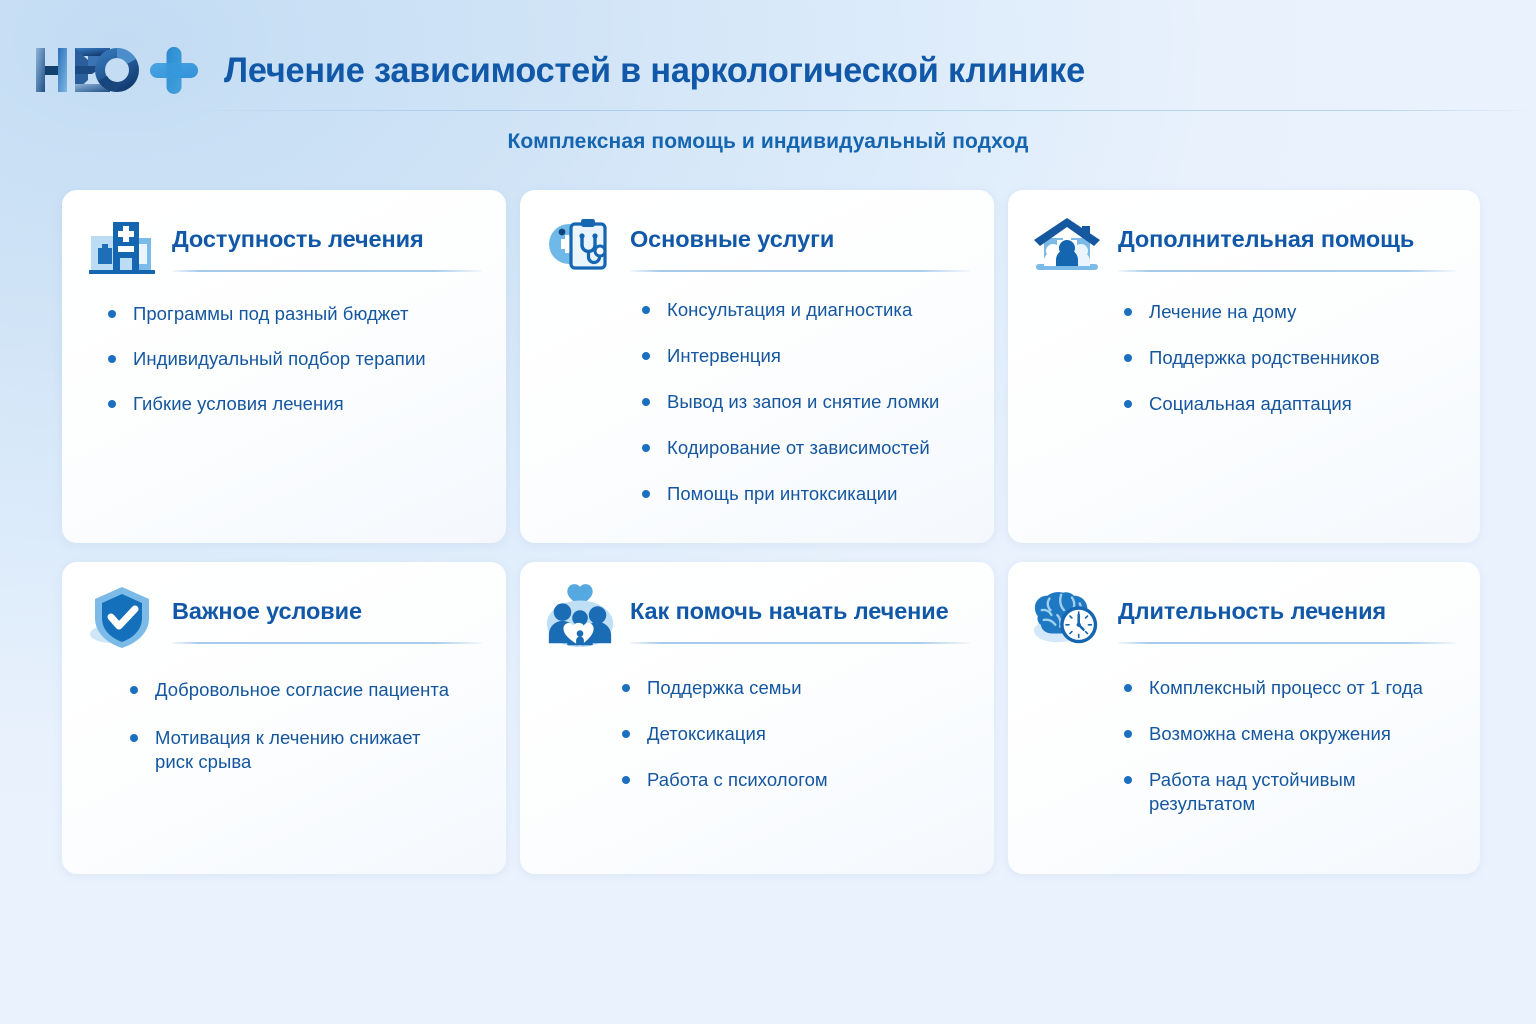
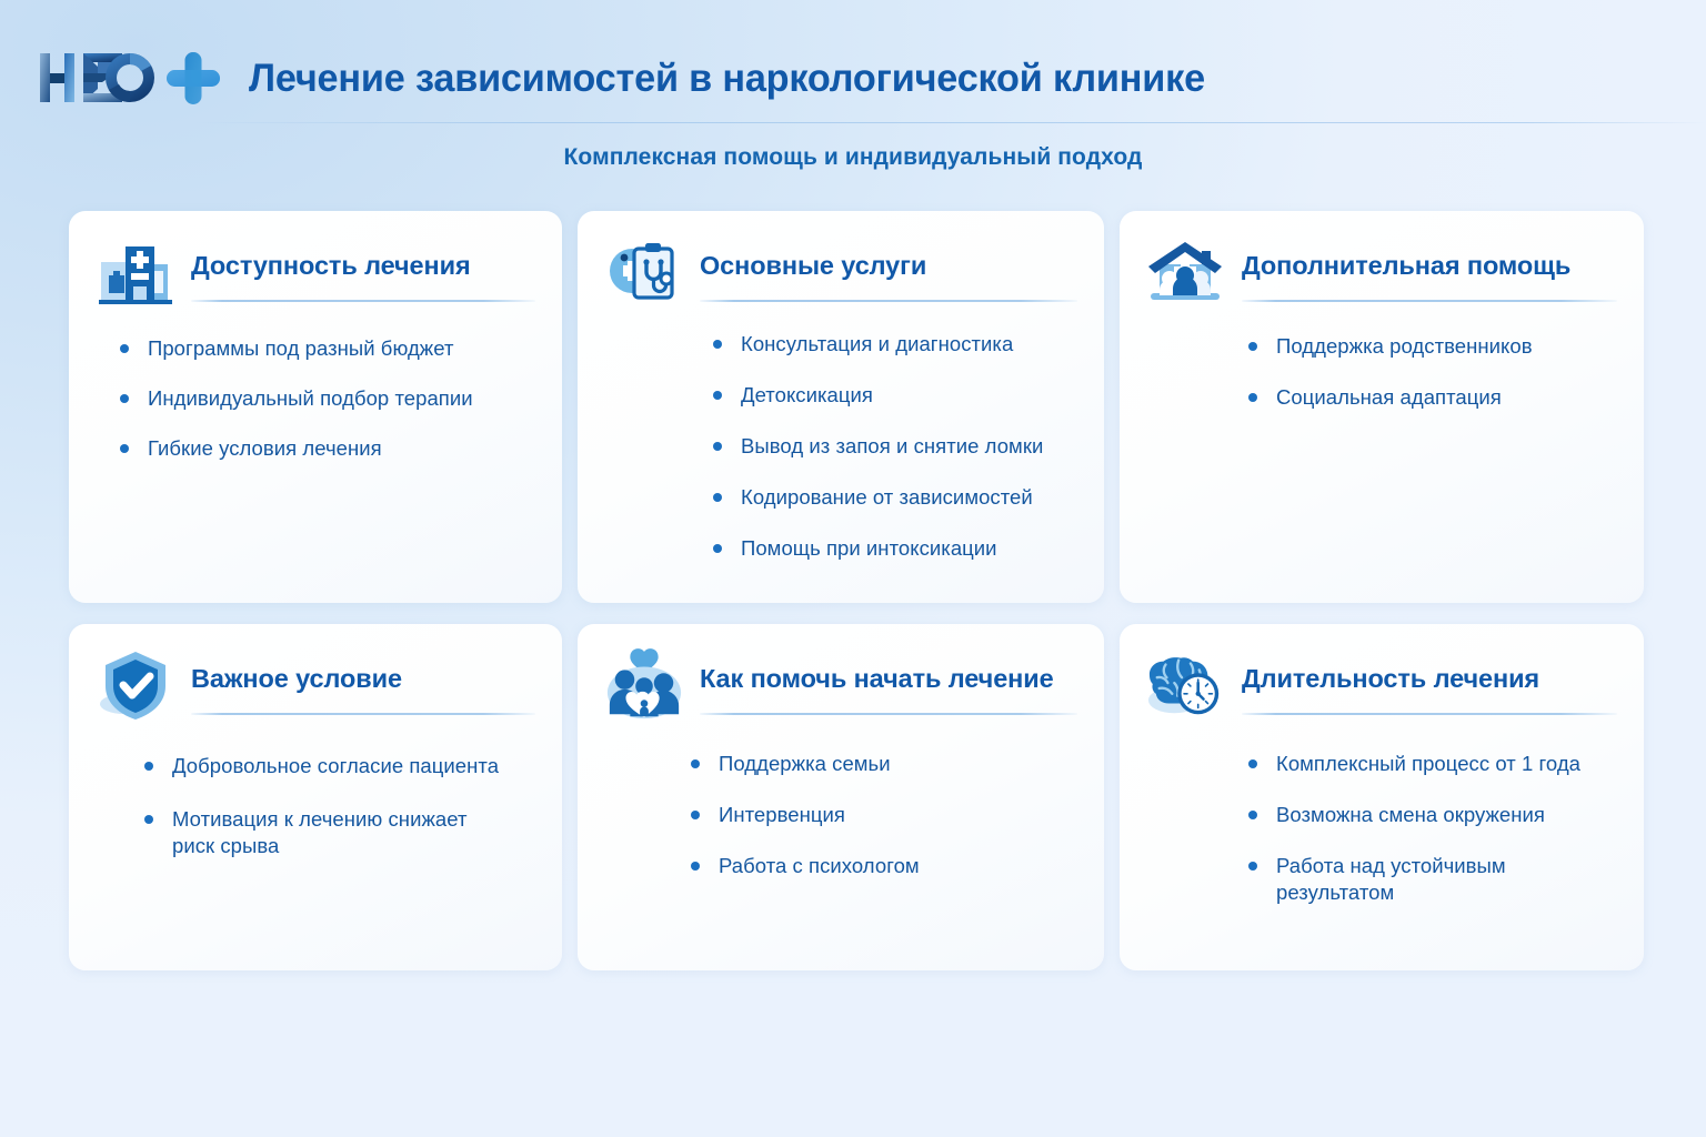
  Лечение зависимостей в наркологической клинике
  Комплексная помощь и индивидуальный подход
  Доступность лечения
  Программы под разный бюджет
  Индивидуальный подбор терапии
  Гибкие условия лечения
  Основные услуги
  Консультация и диагностика
- Интервенция
+ Детоксикация
  Вывод из запоя и снятие ломки
  Кодирование от зависимостей
  Помощь при интоксикации
  Дополнительная помощь
- Лечение на дому
  Поддержка родственников
  Социальная адаптация
  Важное условие
  Добровольное согласие пациента
  Мотивация к лечению снижает риск срыва
  Как помочь начать лечение
  Поддержка семьи
- Детоксикация
+ Интервенция
  Работа с психологом
  Длительность лечения
  Комплексный процесс от 1 года
  Возможна смена окружения
  Работа над устойчивым результатом
